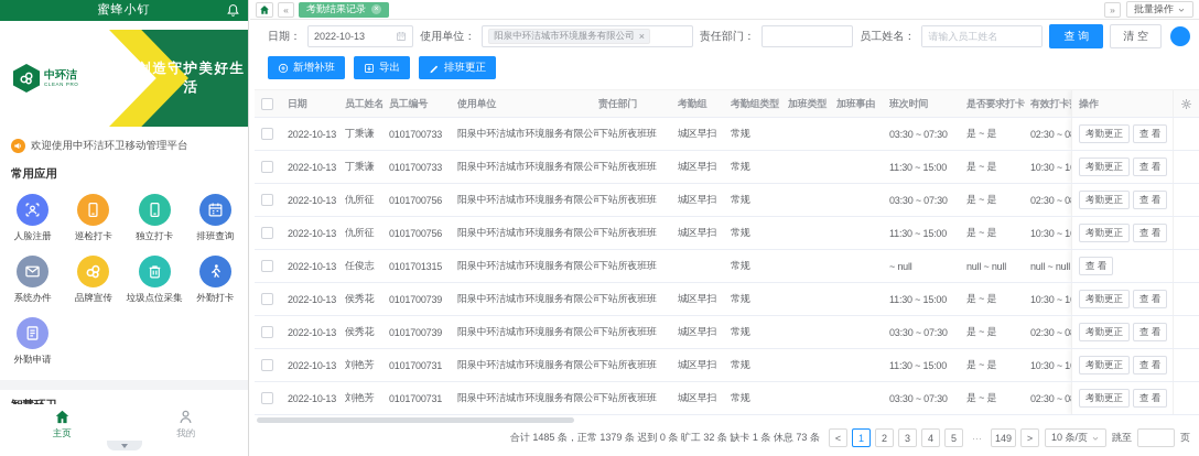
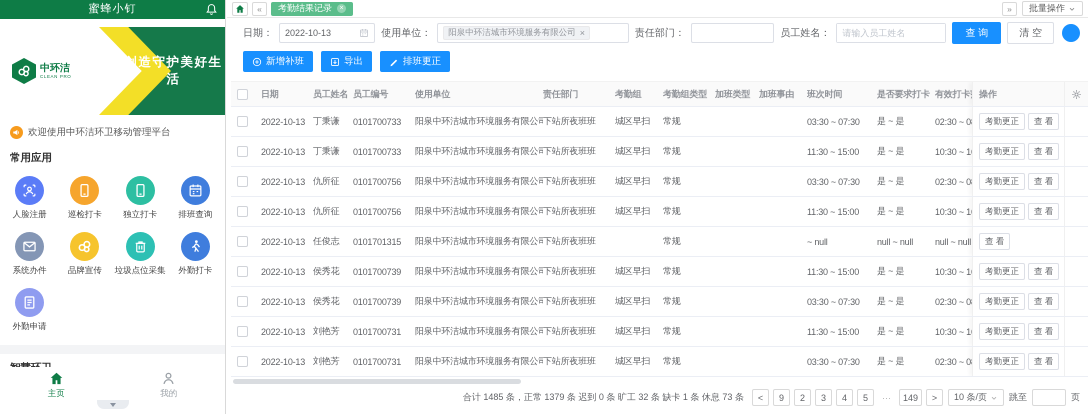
  蜜蜂小钉
  中环洁
  创造守护美好生活
  欢迎使用中环洁环卫移动管理平台
  常用应用
  人脸注册
  巡检打卡
  独立打卡
  排班查询
  系统办件
  品牌宣传
  垃圾点位采集
  外勤打卡
  外勤申请
  主页
  我的
  «
  考勤结果记录
  »
  批量操作
  日期：
  2022-10-13
  使用单位：
  阳泉中环洁城市环境服务有限公司
  ×
  责任部门：
  员工姓名：
  请输入员工姓名
  查 询
  清 空
  新增补班
  导出
  排班更正
  日期
  员工姓名
  员工编号
  使用单位
  责任部门
  考勤组
  考勤组类型
  加班类型
  加班事由
  班次时间
  是否要求打卡
  操作
  2022-10-13
  丁秉谦
  0101700733
  阳泉中环洁城市环境服务有限公司
  下站所夜班班
  城区早扫
  常规
  03:30 ~ 07:30
  是 ~ 是
  考勤更正
  查 看
  2022-10-13
  丁秉谦
  0101700733
  阳泉中环洁城市环境服务有限公司
  下站所夜班班
  城区早扫
  常规
  11:30 ~ 15:00
  是 ~ 是
  考勤更正
  查 看
  2022-10-13
  仇所征
  0101700756
  阳泉中环洁城市环境服务有限公司
  下站所夜班班
  城区早扫
  常规
  03:30 ~ 07:30
  是 ~ 是
  考勤更正
  查 看
  2022-10-13
  仇所征
  0101700756
  阳泉中环洁城市环境服务有限公司
  下站所夜班班
  城区早扫
  常规
  11:30 ~ 15:00
  是 ~ 是
  考勤更正
  查 看
  2022-10-13
  任俊志
  0101701315
  阳泉中环洁城市环境服务有限公司
  下站所夜班班
  常规
  ~ null
  null ~ null
  null ~ null
  查 看
  2022-10-13
  侯秀花
  0101700739
  阳泉中环洁城市环境服务有限公司
  下站所夜班班
  城区早扫
  常规
  11:30 ~ 15:00
  是 ~ 是
  考勤更正
  查 看
  2022-10-13
  侯秀花
  0101700739
  阳泉中环洁城市环境服务有限公司
  下站所夜班班
  城区早扫
  常规
  03:30 ~ 07:30
  是 ~ 是
  考勤更正
  查 看
  2022-10-13
  刘艳芳
  0101700731
  阳泉中环洁城市环境服务有限公司
  下站所夜班班
  城区早扫
  常规
  11:30 ~ 15:00
  是 ~ 是
  考勤更正
  查 看
  2022-10-13
  刘艳芳
  0101700731
  阳泉中环洁城市环境服务有限公司
  下站所夜班班
  城区早扫
  常规
  03:30 ~ 07:30
  是 ~ 是
  考勤更正
  查 看
  合计 1485 条，正常 1379 条 迟到 0 条 旷工 32 条 缺卡 1 条 休息 73 条
  <
- 1
+ 9
  2
  3
  4
  5
  ···
  149
  >
  10 条/页
  跳至
  页
